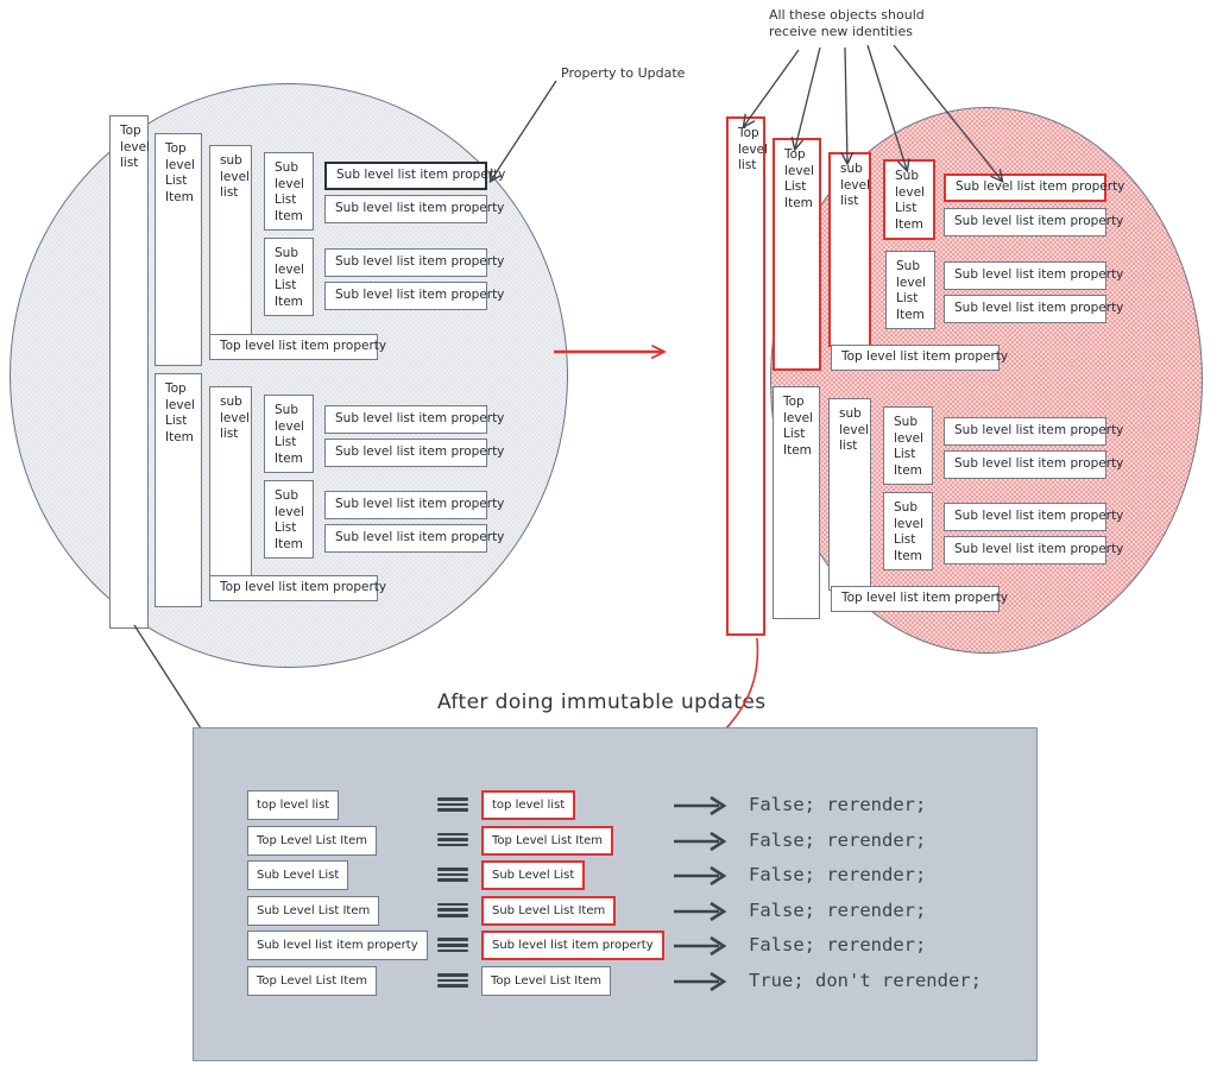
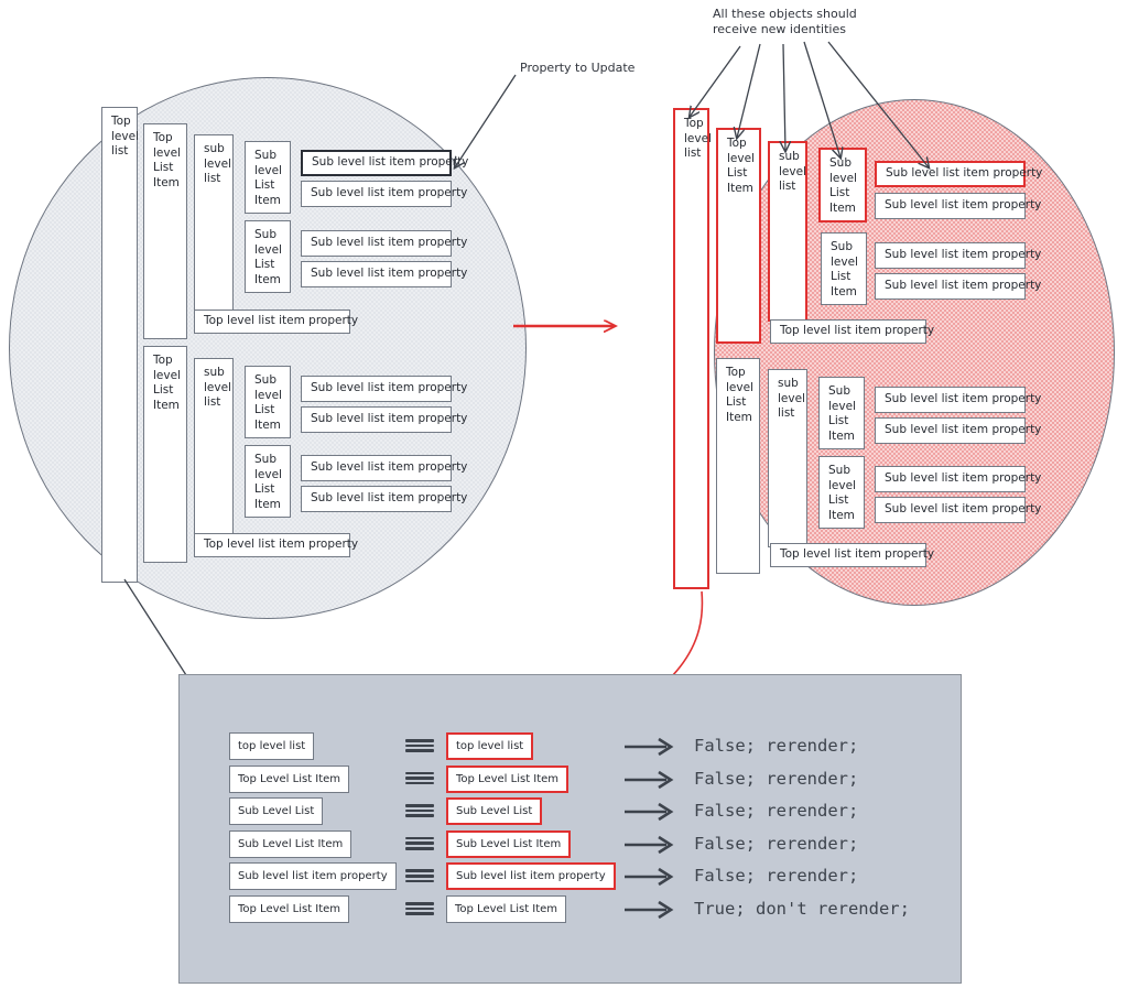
  Top
  level
  list
  Top
  level
  List
  Item
  sub
  level
  list
  Sub
  level
  List
  Item
  Sub level list item prope
  Sub level list item prope
  Sub
  level
  List
  Item
  Sub level list item prope
  Sub level list item prope
  Top level list item propert
  Top
  level
  List
  Item
  sub
  level
  list
  Sub
  level
  List
  Item
  Sub level list item prope
  Sub level list item prope
  Sub
  level
  List
  Item
  Sub level list item prope
  Sub level list item prope
  Top level list item propert
  Top
  level
  list
  Top
  level
  List
  Item
  sub
  level
  list
  Sub
  level
  List
  Item
  Sub level list item prope
  Sub level list item prope
  Sub
  level
  List
  Item
  Sub level list item prope
  Sub level list item prope
  Top level list item propert
  Top
  level
  List
  Item
  sub
  level
  list
  Sub
  level
  List
  Item
  Sub level list item prope
  Sub level list item prope
  Sub
  level
  List
  Item
  Sub level list item prope
  Sub level list item prope
  Top level list item propert
  Property to Update
  All these objects should
  receive new identities
- After doing immutable updates
  top level list
  top level list
  False; rerender;
  Top Level List Item
  Top Level List Item
  False; rerender;
  Sub Level List
  Sub Level List
  False; rerender;
  Sub Level List Item
  Sub Level List Item
  False; rerender;
  Sub level list item property
  Sub level list item property
  False; rerender;
  Top Level List Item
  Top Level List Item
  True; don't rerender;
